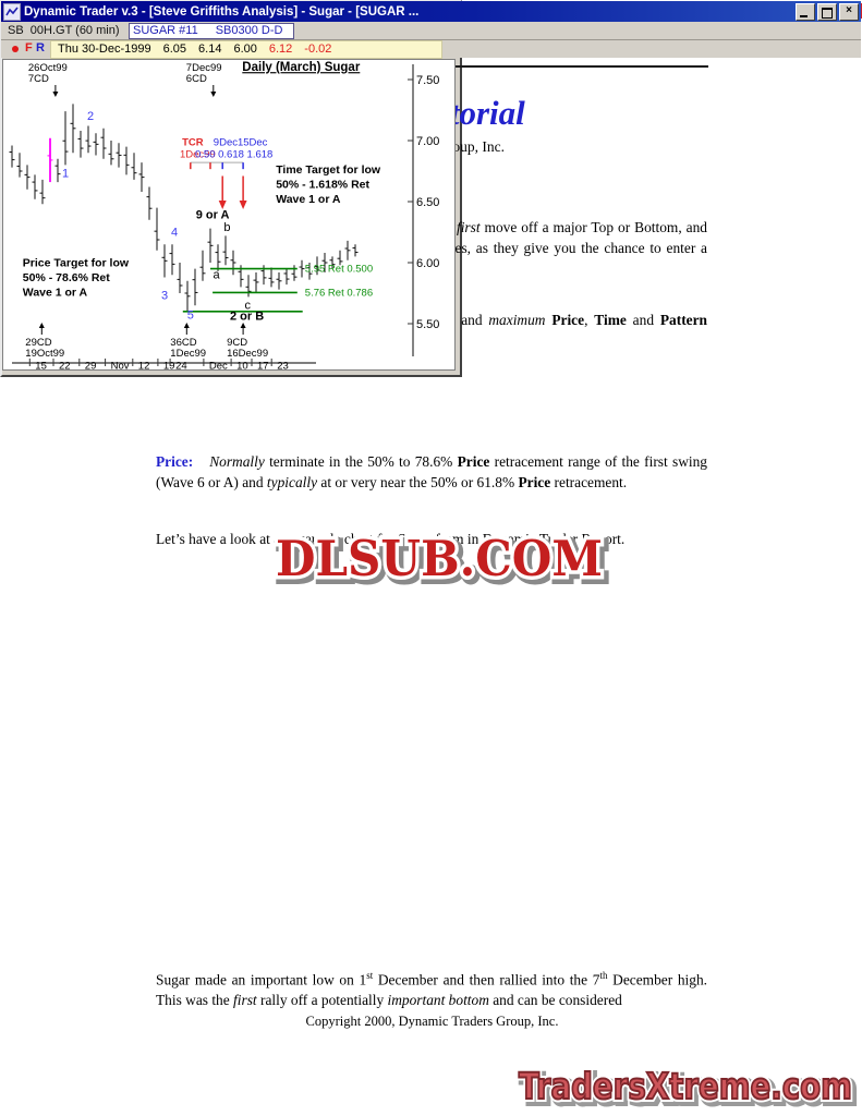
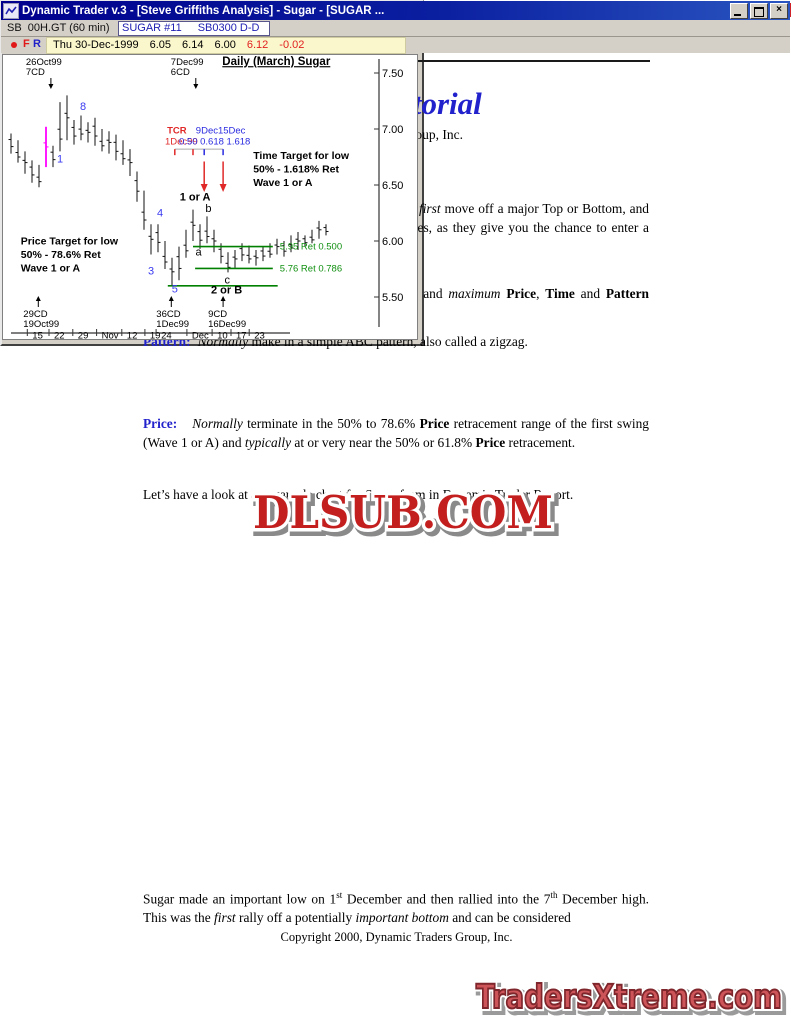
+ Pattern: Normally make in a simple ABC pattern, also called a zigzag.
- Price: Normally terminate in the 50% to 78.6% Price retracement range of the first swing (Wave 6 or A) and typically at or very near the 50% or 61.8% Price retracement.
+ Price: Normally terminate in the 50% to 78.6% Price retracement range of the first swing (Wave 1 or A) and typically at or very near the 50% or 61.8% Price retracement.
  Let’s have a look at an example chart for Sugar from in Dynamic Trader Report.
  Dynamic Trader v.3 - [Steve Griffiths Analysis] - Sugar - [SUGAR ...
  ×
  SB 00H.GT (60 min)
  SUGAR #11 SB0300 D-D
  F
  R
  Thu 30-Dec-1999 6.05 6.14 6.00 6.12 -0.02
  7.50
  7.00
  6.50
  6.00
  5.50
  15
  22
  29
  Nov
  12
  19
  24
  Dec
  10
  17
  23
  5.95 Ret 0.500
  5.76 Ret 0.786
  1
- 2
+ 8
  3
  4
  5
- 9 or A
+ 1 or A
  a
  b
  c
  2 or B
  Time Target for low
  50% - 1.618% Ret
  Wave 1 or A
  Price Target for low
  50% - 78.6% Ret
  Wave 1 or A
  Daily (March) Sugar
  26Oct99
  7CD
  7Dec99
  6CD
  TCR
  1Dec99
  9Dec15Dec
  0.50 0.618 1.618
  29CD
  19Oct99
  36CD
  1Dec99
  9CD
  16Dec99
  DLSUB.COM
  Sugar made an important low on 1st December and then rallied into the 7th December high. This was the first rally off a potentially important bottom and can be considered
  Copyright 2000, Dynamic Traders Group, Inc.
  TradersXtreme.com
